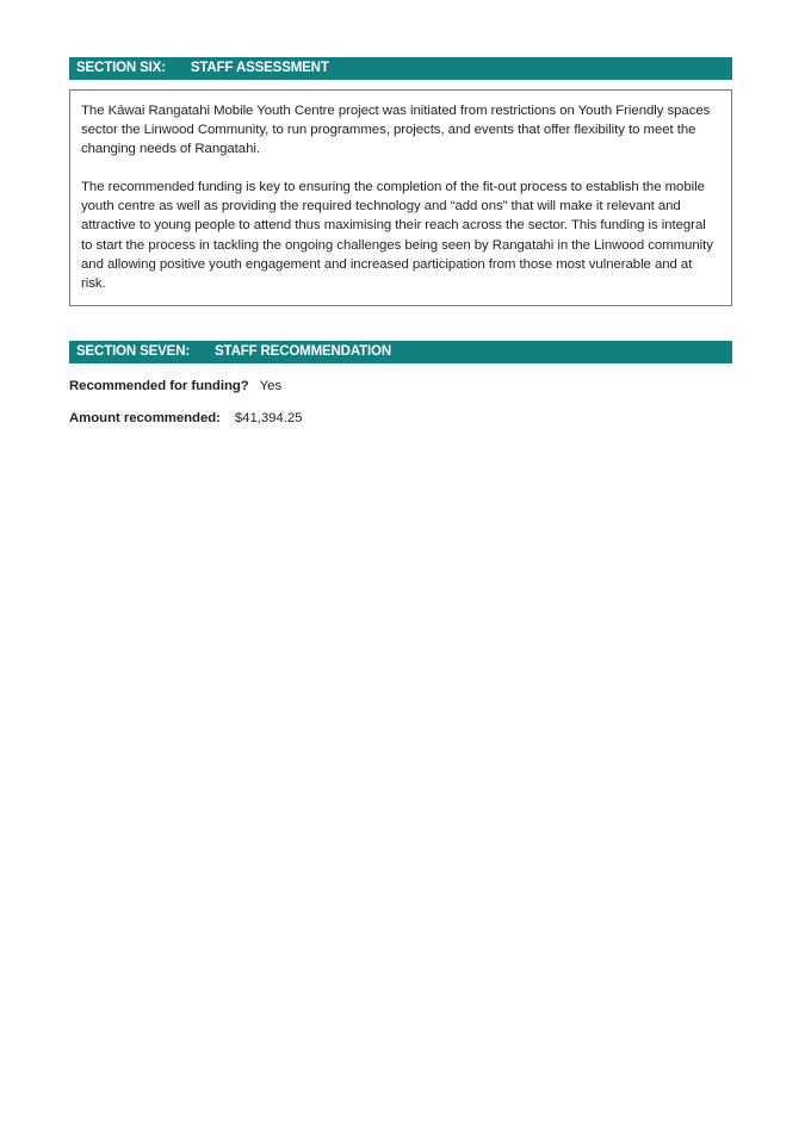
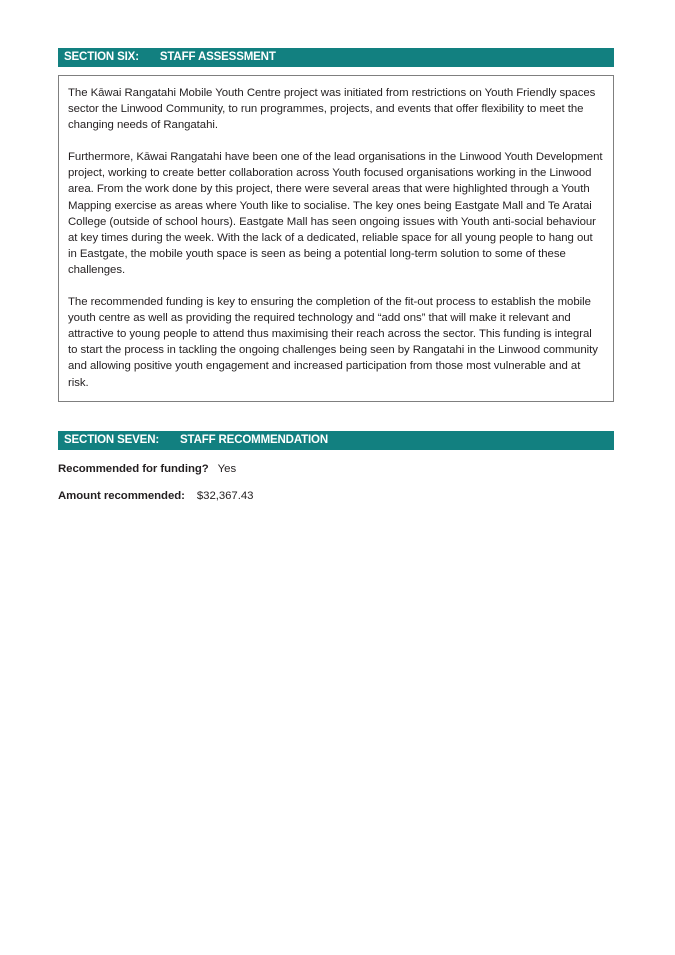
  SECTION SIX: STAFF ASSESSMENT
  The Kāwai Rangatahi Mobile Youth Centre project was initiated from restrictions on Youth Friendly spaces sector the Linwood Community, to run programmes, projects, and events that offer flexibility to meet the changing needs of Rangatahi.
+ Furthermore, Kāwai Rangatahi have been one of the lead organisations in the Linwood Youth Development project, working to create better collaboration across Youth focused organisations working in the Linwood area. From the work done by this project, there were several areas that were highlighted through a Youth Mapping exercise as areas where Youth like to socialise. The key ones being Eastgate Mall and Te Aratai College (outside of school hours). Eastgate Mall has seen ongoing issues with Youth anti-social behaviour at key times during the week. With the lack of a dedicated, reliable space for all young people to hang out in Eastgate, the mobile youth space is seen as being a potential long-term solution to some of these challenges.
  The recommended funding is key to ensuring the completion of the fit-out process to establish the mobile youth centre as well as providing the required technology and “add ons” that will make it relevant and attractive to young people to attend thus maximising their reach across the sector. This funding is integral to start the process in tackling the ongoing challenges being seen by Rangatahi in the Linwood community and allowing positive youth engagement and increased participation from those most vulnerable and at risk.
  SECTION SEVEN: STAFF RECOMMENDATION
  Recommended for funding? Yes
- Amount recommended: $41,394.25
+ Amount recommended: $32,367.43
